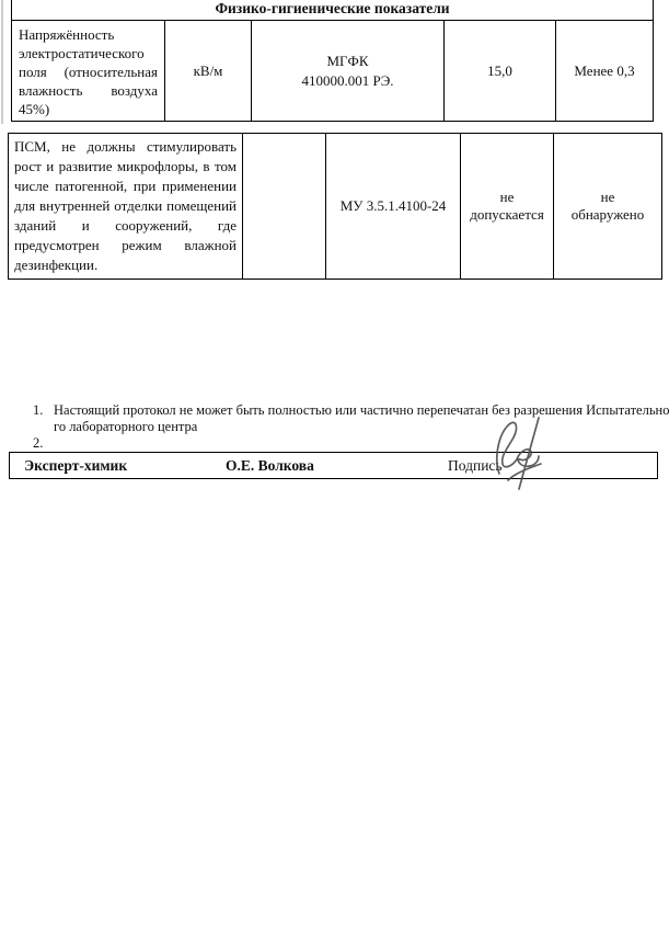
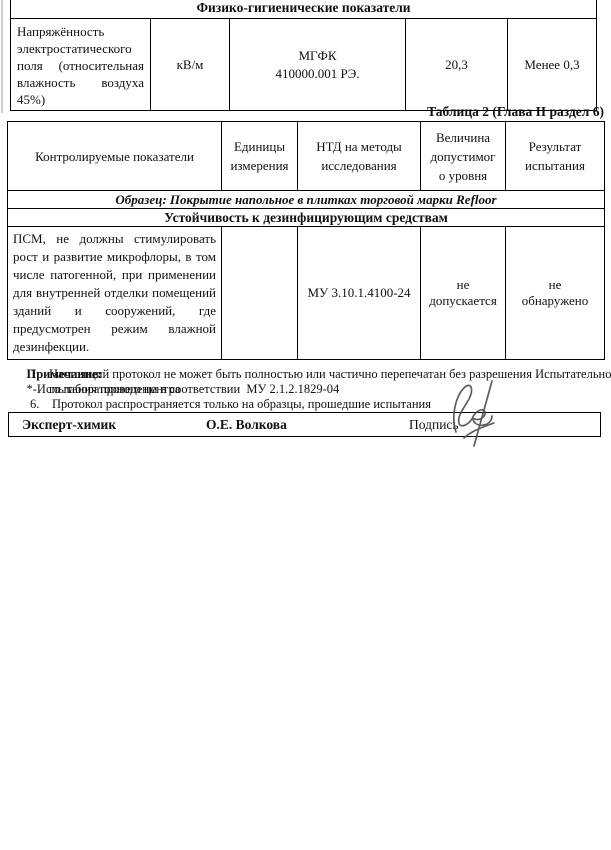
  Физико-гигиенические показатели
- Напряжённость электростатического поля (относительная влажность воздуха 45%)	кВ/м	МГФК 410000.001 РЭ.	15,0	Менее 0,3
+ Напряжённость электростатического поля (относительная влажность воздуха 45%)	кВ/м	МГФК 410000.001 РЭ.	20,3	Менее 0,3
+ Таблица 2 (Глава II раздел 6)
+ Контролируемые показатели	Единицы измерения	НТД на методы исследования	Величина допустимог о уровня	Результат испытания
+ Образец: Покрытие напольное в плитках торговой марки Refloor
+ Устойчивость к дезинфицирующим средствам
- ПСМ, не должны стимулировать рост и развитие микрофлоры, в том числе патогенной, при применении для внутренней отделки помещений зданий и сооружений, где предусмотрен режим влажной дезинфекции.		МУ 3.5.1.4100-24	не допускается	не обнаружено
+ ПСМ, не должны стимулировать рост и развитие микрофлоры, в том числе патогенной, при применении для внутренней отделки помещений зданий и сооружений, где предусмотрен режим влажной дезинфекции.		МУ 3.10.1.4100-24	не допускается	не обнаружено
+ Примечание: *-Испытания проведены в соответствии МУ 2.1.2.1829-04
  1.
  Настоящий протокол не может быть полностью или частично перепечатан без разрешения Испытательно
  го лабораторного центра
- 2.
+ 6.
+ Протокол распространяется только на образцы, прошедшие испытания
  Эксперт-химик
  О.Е. Волкова
  Подпись
